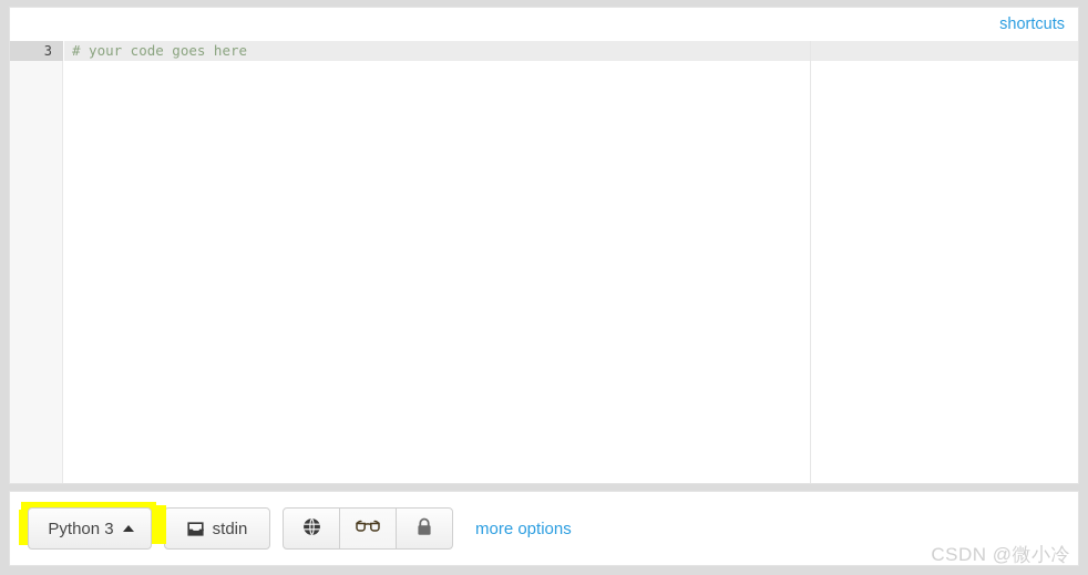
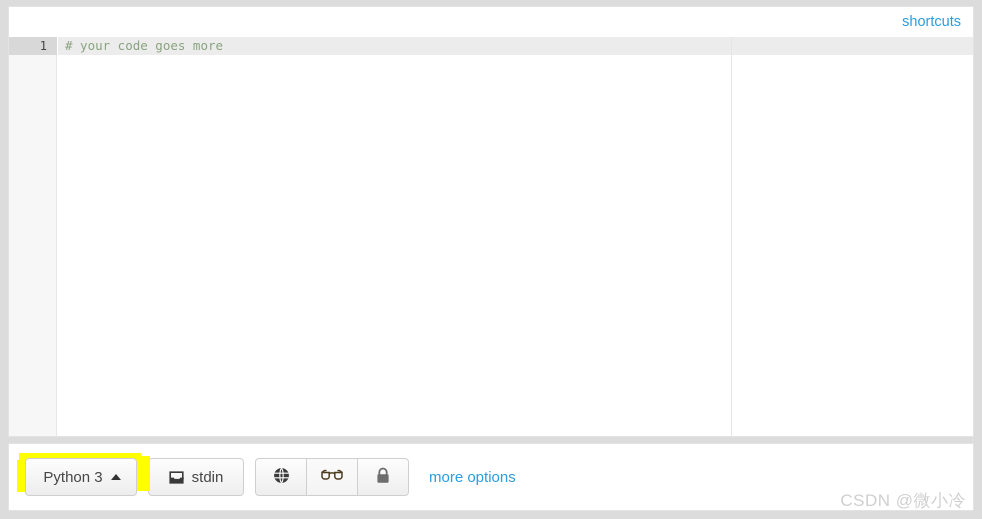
  shortcuts
- 3
+ 1
- # your code goes here
+ # your code goes more
  Python 3
  stdin
  more options
  CSDN @微小冷
